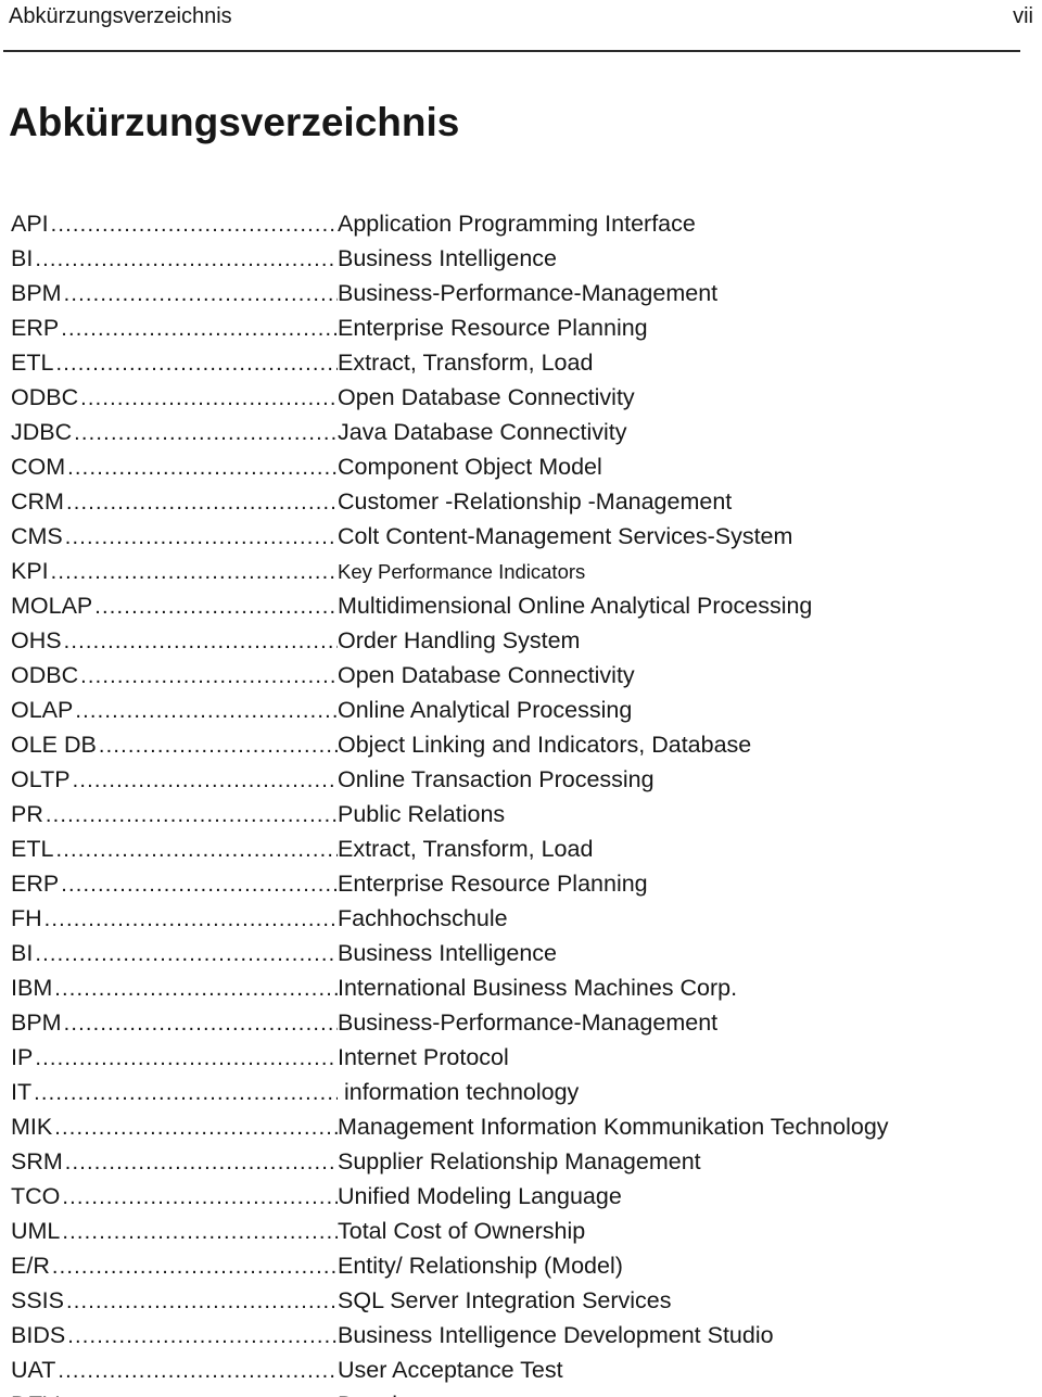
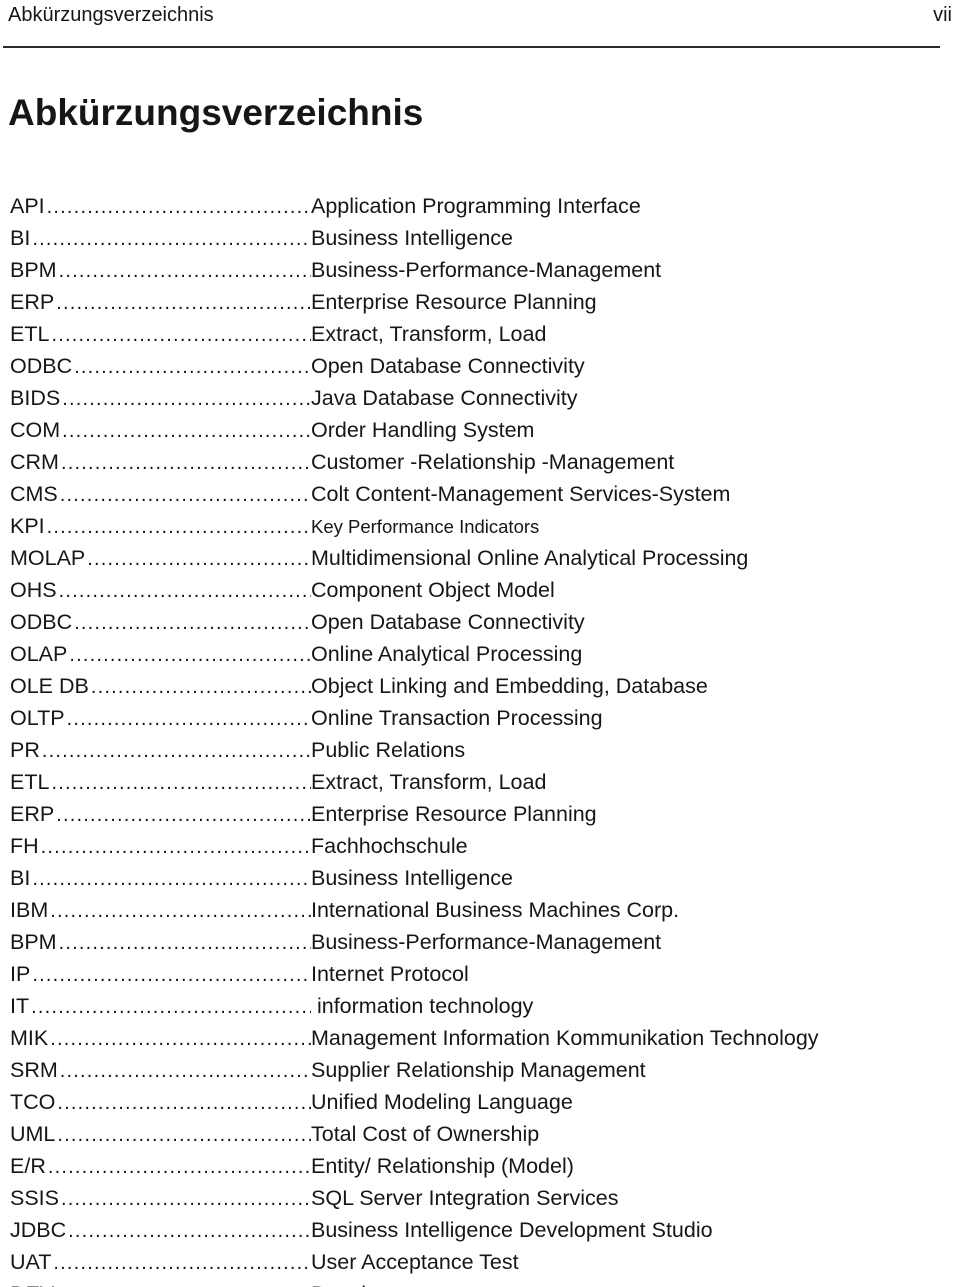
  Abkürzungsverzeichnis
  vii
  Abkürzungsverzeichnis
  API
  Application Programming Interface
  BI
  Business Intelligence
  BPM
  Business-Performance-Management
  ERP
  Enterprise Resource Planning
  ETL
  Extract, Transform, Load
  ODBC
  Open Database Connectivity
- JDBC
+ BIDS
  Java Database Connectivity
  COM
- Component Object Model
+ Order Handling System
  CRM
  Customer -Relationship -Management
  CMS
  Colt Content-Management Services-System
  KPI
  Key Performance Indicators
  MOLAP
  Multidimensional Online Analytical Processing
  OHS
- Order Handling System
+ Component Object Model
  ODBC
  Open Database Connectivity
  OLAP
  Online Analytical Processing
  OLE DB
- Object Linking and Indicators, Database
+ Object Linking and Embedding, Database
  OLTP
  Online Transaction Processing
  PR
  Public Relations
  ETL
  Extract, Transform, Load
  ERP
  Enterprise Resource Planning
  FH
  Fachhochschule
  BI
  Business Intelligence
  IBM
  International Business Machines Corp.
  BPM
  Business-Performance-Management
  IP
  Internet Protocol
  IT
  information technology
  MIK
  Management Information Kommunikation Technology
  SRM
  Supplier Relationship Management
  TCO
  Unified Modeling Language
  UML
  Total Cost of Ownership
  E/R
  Entity/ Relationship (Model)
  SSIS
  SQL Server Integration Services
- BIDS
+ JDBC
  Business Intelligence Development Studio
  UAT
  User Acceptance Test
